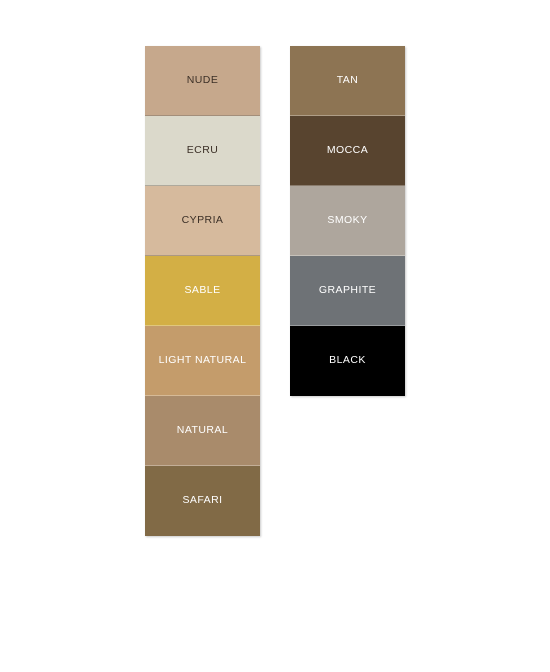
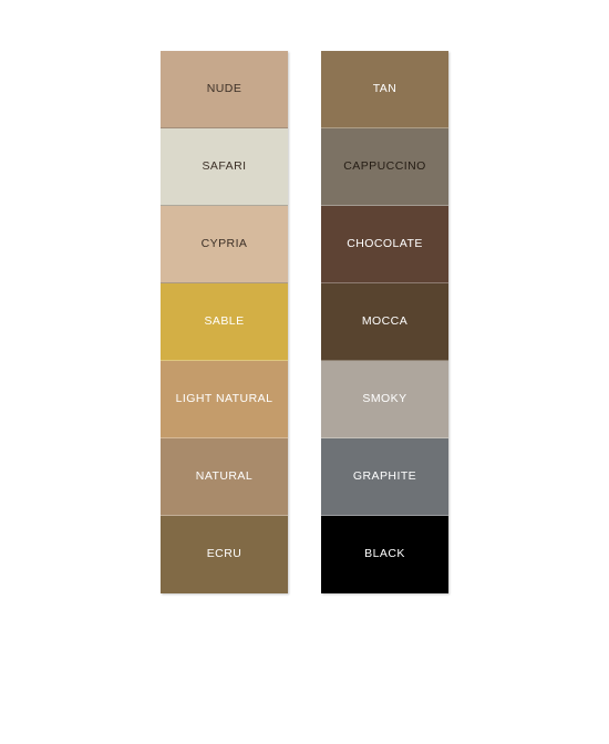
  NUDE
- ECRU
+ SAFARI
  CYPRIA
  SABLE
  LIGHT NATURAL
  NATURAL
- SAFARI
+ ECRU
  TAN
+ CAPPUCCINO
+ CHOCOLATE
  MOCCA
  SMOKY
  GRAPHITE
  BLACK
